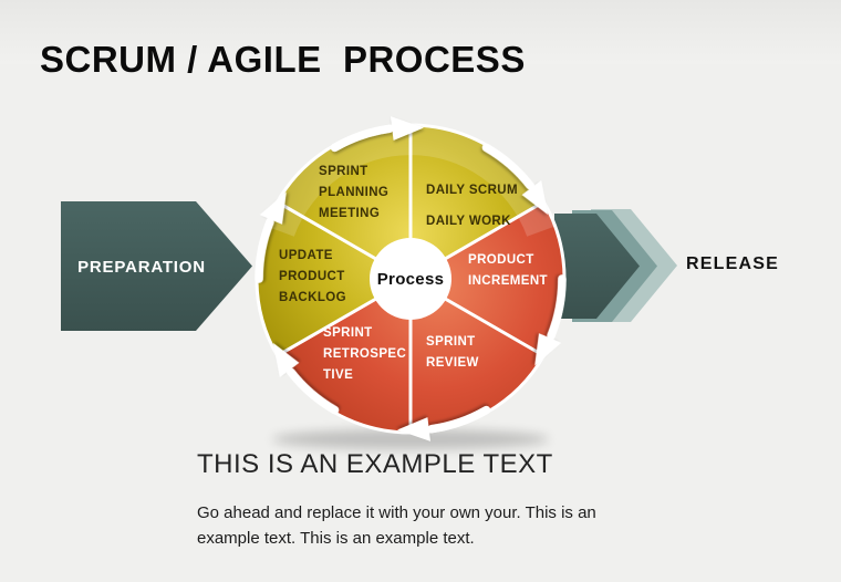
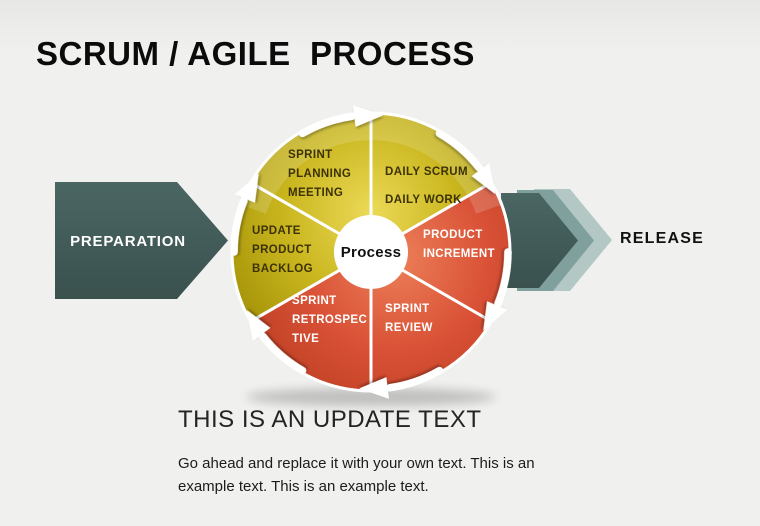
  SCRUM / AGILE PROCESS
  SPRINT
  PLANNING
  MEETING
  DAILY SCRUM
  DAILY WORK
  PRODUCT
  INCREMENT
  SPRINT
  REVIEW
  SPRINT
  RETROSPEC
  TIVE
  UPDATE
  PRODUCT
  BACKLOG
  Process
  PREPARATION
  RELEASE
- THIS IS AN EXAMPLE TEXT
+ THIS IS AN UPDATE TEXT
- Go ahead and replace it with your own your. This is an example text. This is an example text.
+ Go ahead and replace it with your own text. This is an example text. This is an example text.
